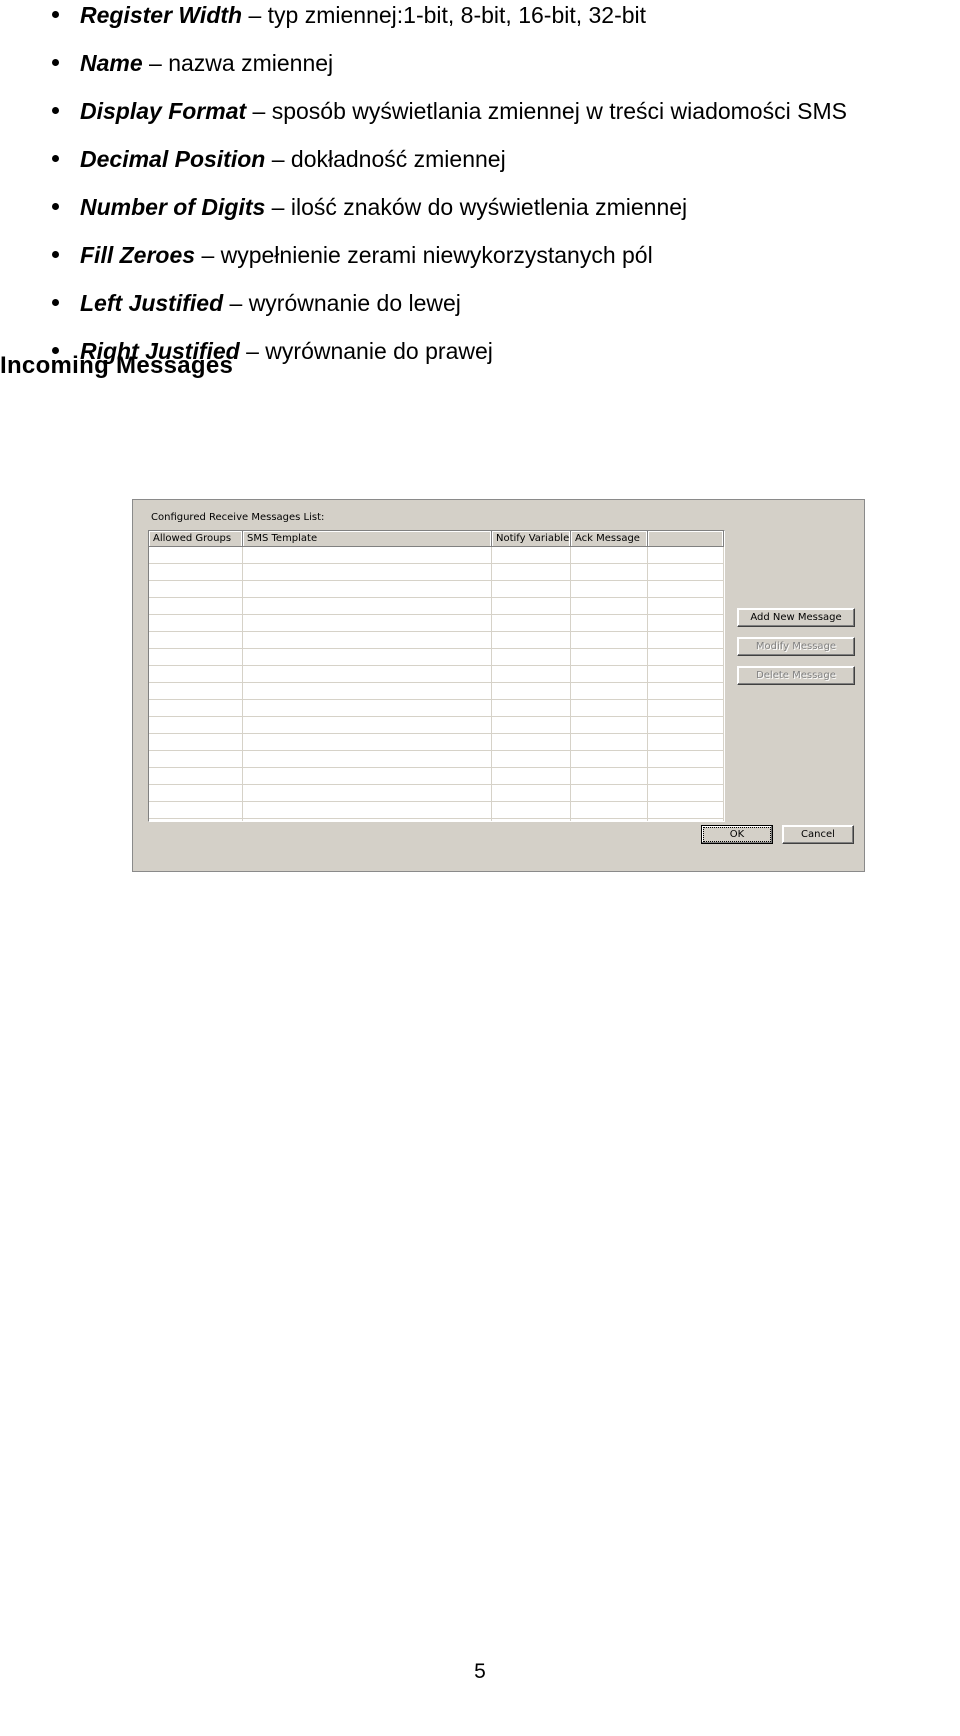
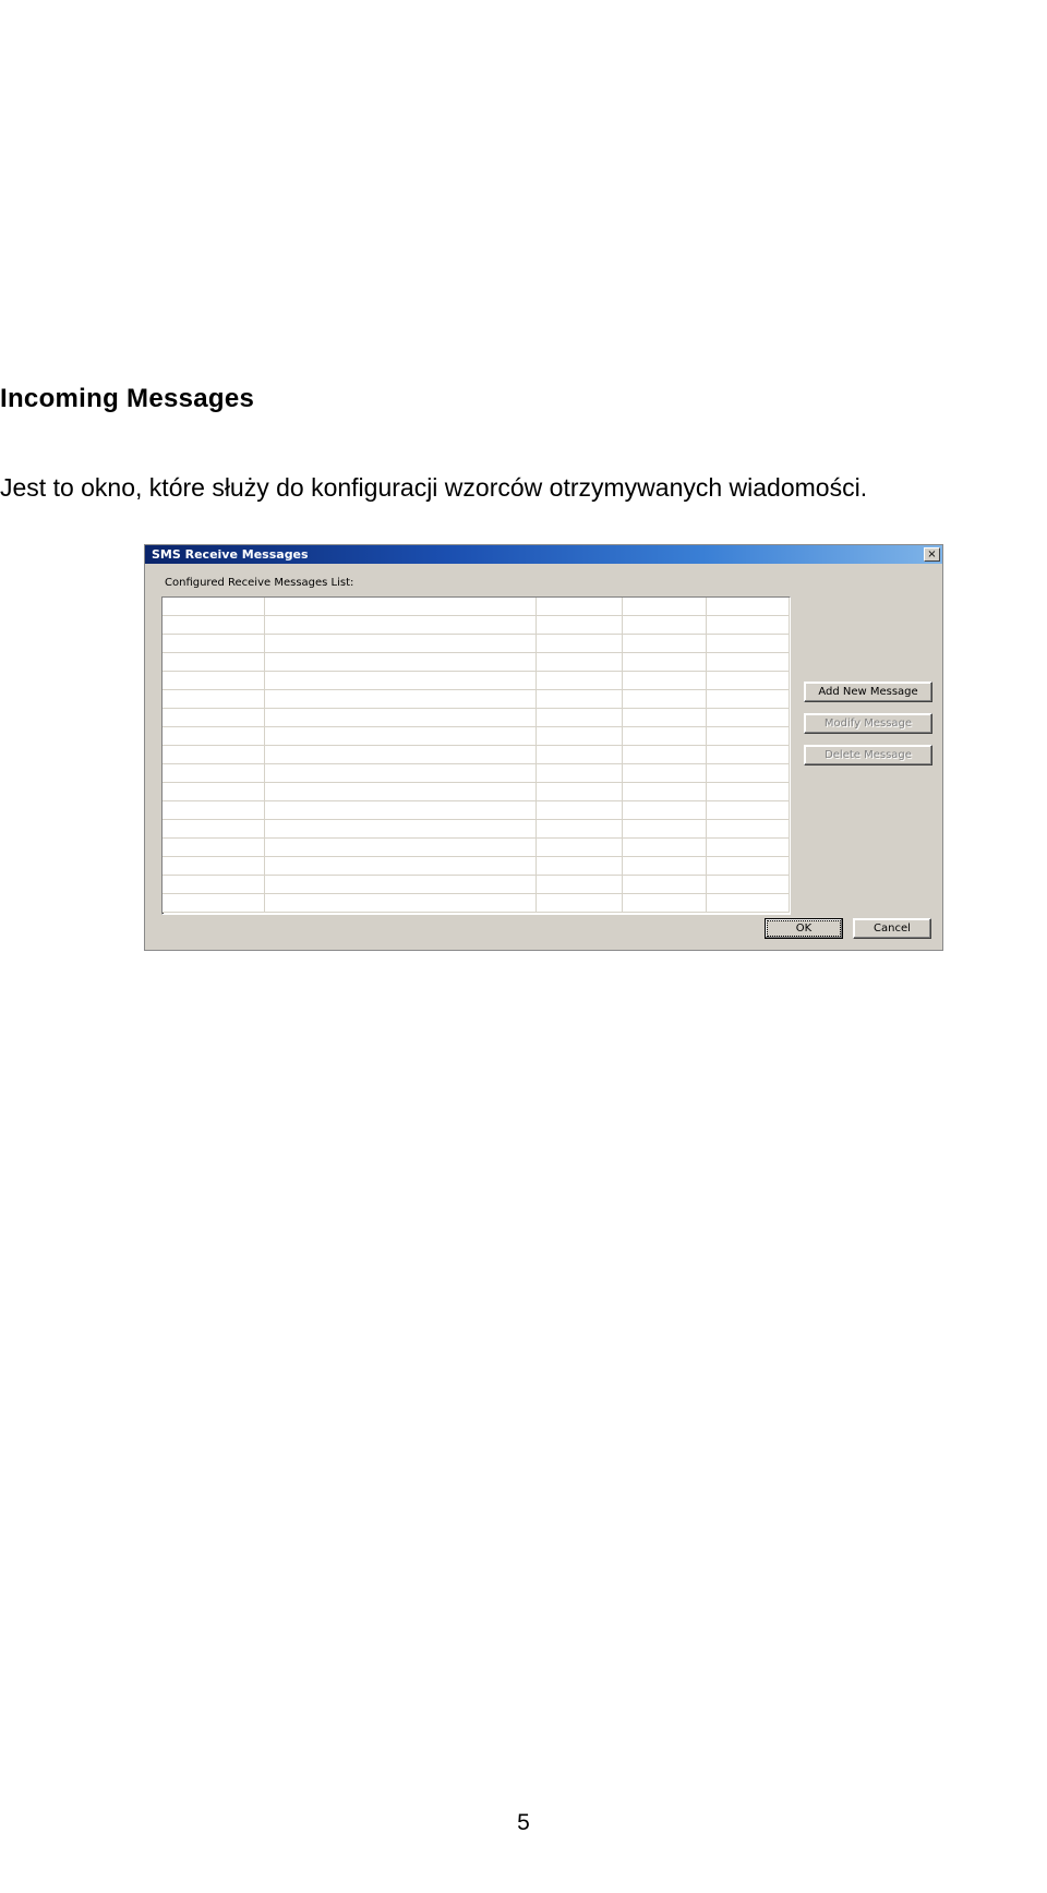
- Register Width – typ zmiennej:1-bit, 8-bit, 16-bit, 32-bit
- Name – nazwa zmiennej
- Display Format – sposób wyświetlania zmiennej w treści wiadomości SMS
- Decimal Position – dokładność zmiennej
- Number of Digits – ilość znaków do wyświetlenia zmiennej
- Fill Zeroes – wypełnienie zerami niewykorzystanych pól
- Left Justified – wyrównanie do lewej
- Right Justified – wyrównanie do prawej
  Incoming Messages
+ Jest to okno, które służy do konfiguracji wzorców otrzymywanych wiadomości.
+ SMS Receive Messages
+ ×
  Configured Receive Messages List:
- Allowed Groups
- SMS Template
- Notify Variable
- Ack Message
  Add New Message
  Modify Message
  Delete Message
  OK
  Cancel
  5
